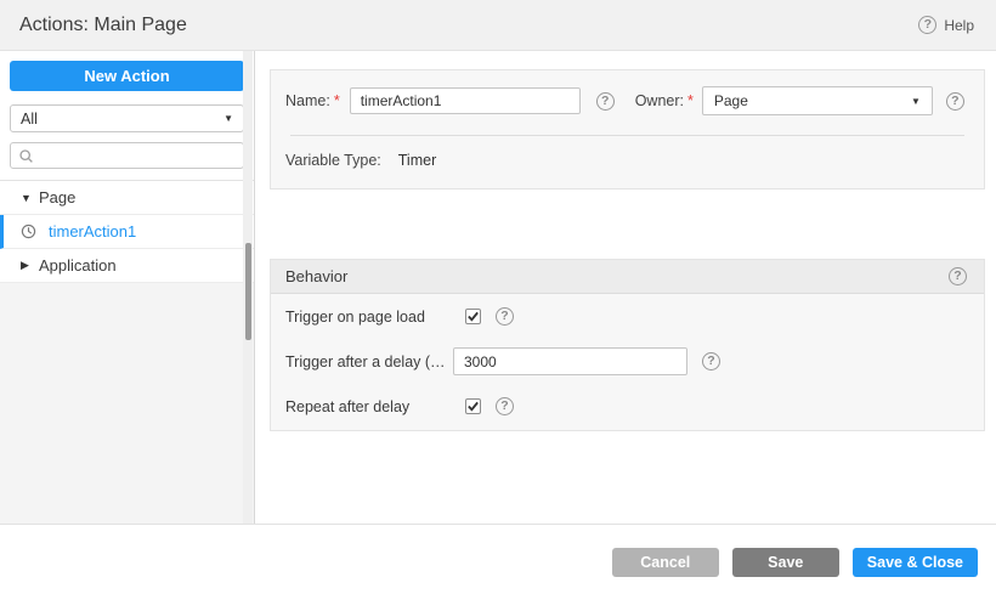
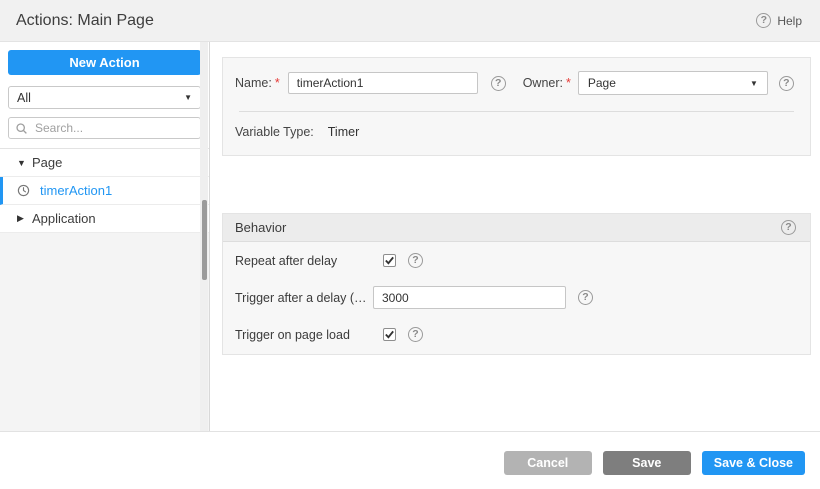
  Actions: Main Page
  ?
  Help
  New Action
  All
  ▼
+ Search...
  ▼
  Page
  timerAction1
  ▶
  Application
  Name:
  *
  timerAction1
  ?
  Owner:
  *
  Page
  ▼
  ?
  Variable Type:
  Timer
  Behavior
  ?
- Trigger on page load
+ Repeat after delay
  ?
  Trigger after a delay (mill
  3000
  ?
- Repeat after delay
+ Trigger on page load
  ?
  Cancel
  Save
  Save & Close
